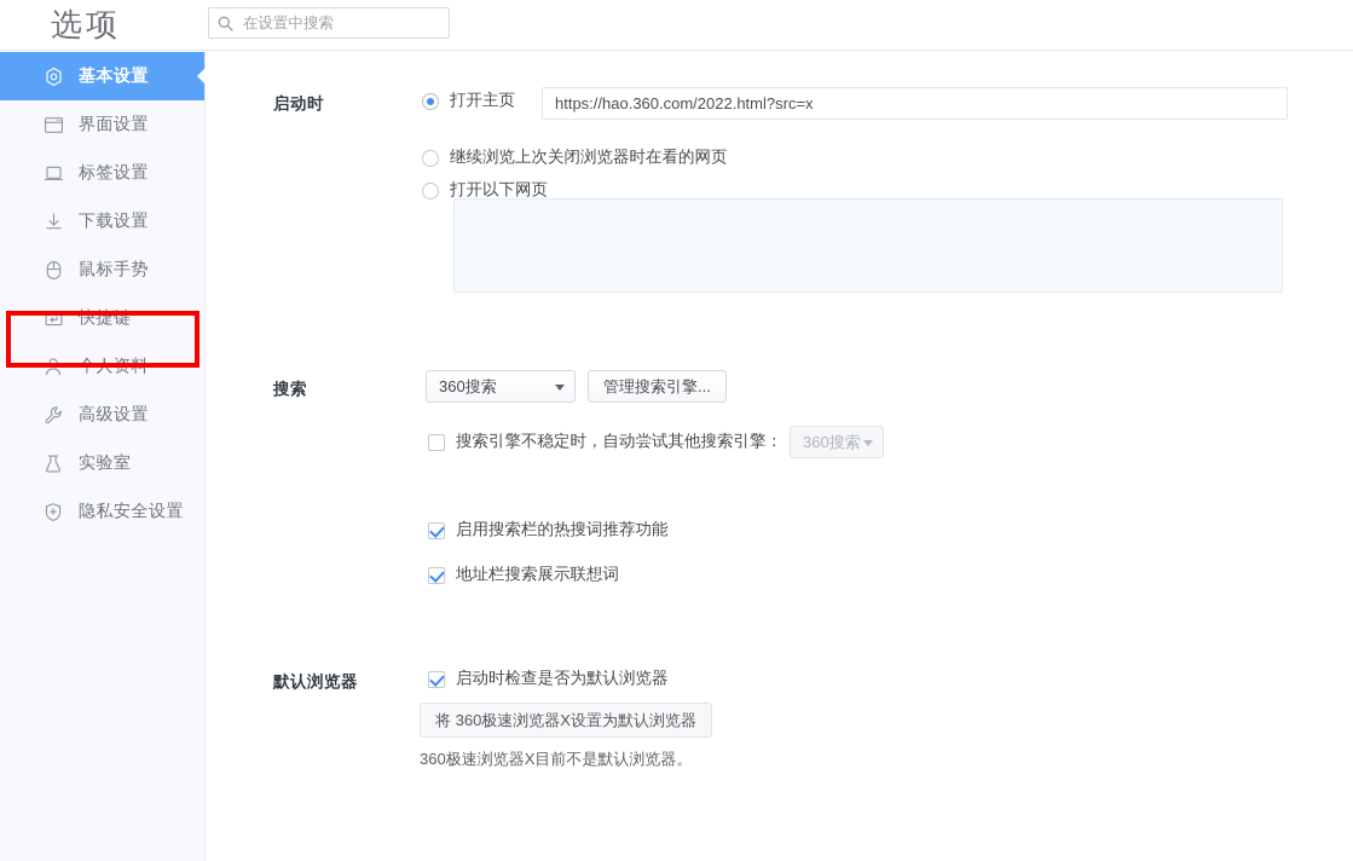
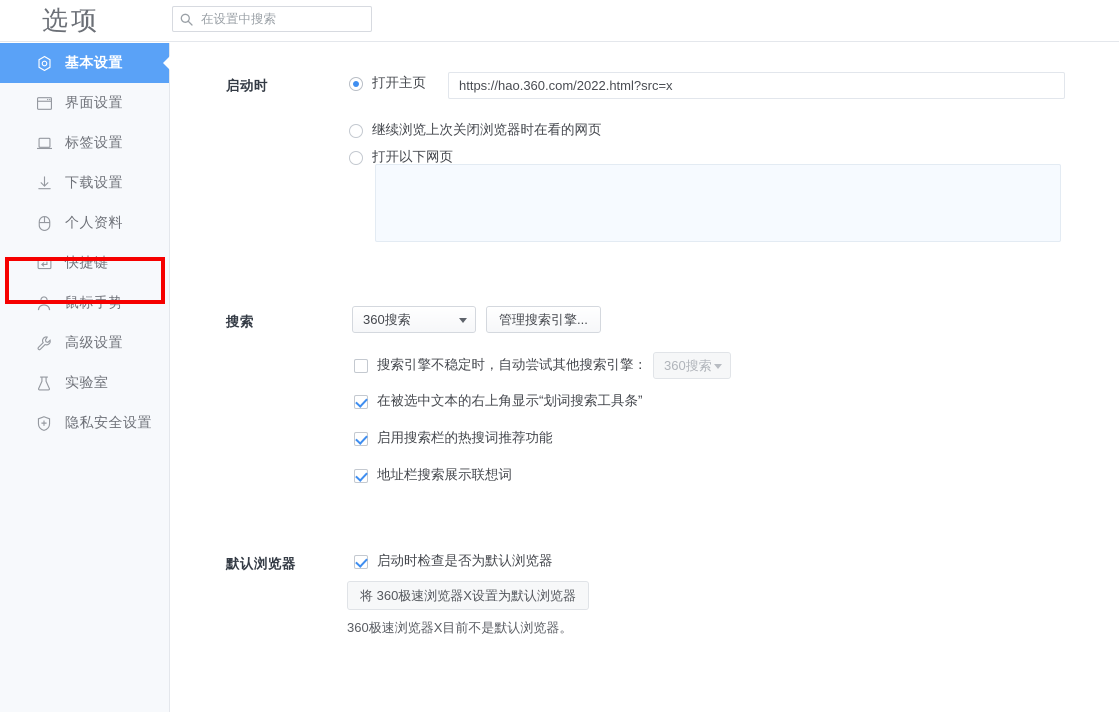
  选项
  在设置中搜索
  基本设置
  界面设置
  标签设置
  下载设置
- 鼠标手势
+ 个人资料
  快捷键
- 个人资料
+ 鼠标手势
  高级设置
  实验室
  隐私安全设置
  启动时
  打开主页
  https://hao.360.com/2022.html?src=x
  继续浏览上次关闭浏览器时在看的网页
  打开以下网页
  搜索
  360搜索
  管理搜索引擎...
  搜索引擎不稳定时，自动尝试其他搜索引擎：
  360搜索
+ 在被选中文本的右上角显示“划词搜索工具条”
  启用搜索栏的热搜词推荐功能
  地址栏搜索展示联想词
  默认浏览器
  启动时检查是否为默认浏览器
  将 360极速浏览器X设置为默认浏览器
  360极速浏览器X目前不是默认浏览器。
